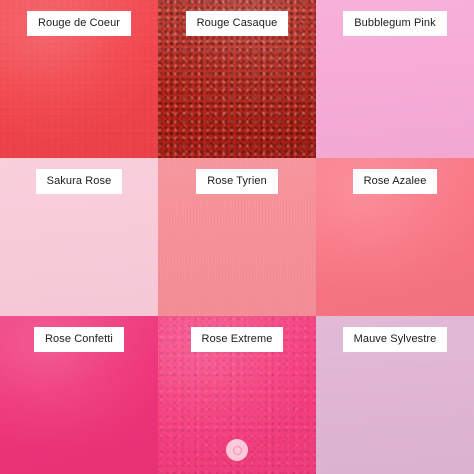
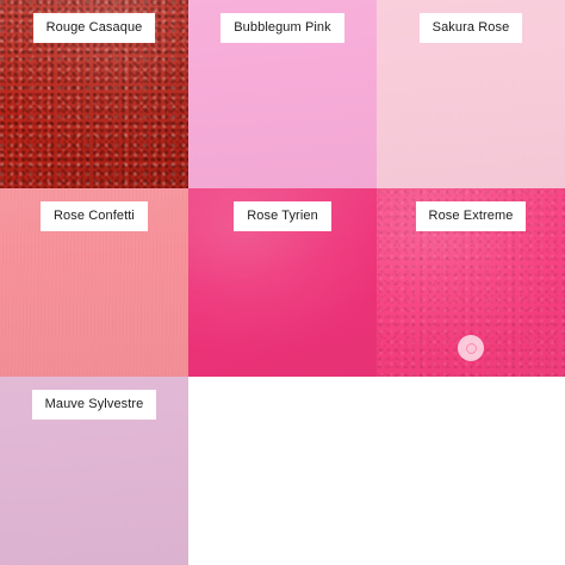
- Rouge de Coeur
  Rouge Casaque
  Bubblegum Pink
  Sakura Rose
- Rose Tyrien
+ Rose Confetti
- Rose Azalee
- Rose Confetti
+ Rose Tyrien
  Rose Extreme
  Mauve Sylvestre
